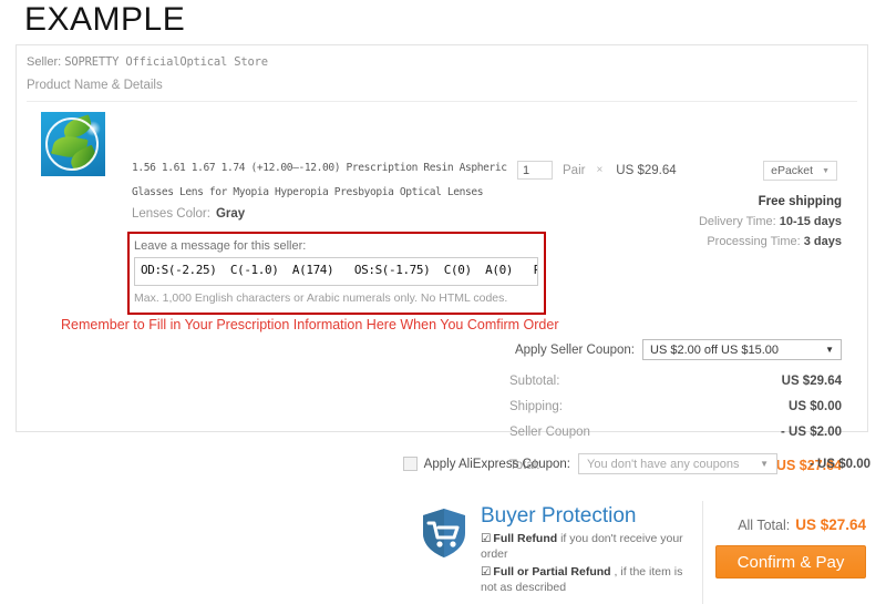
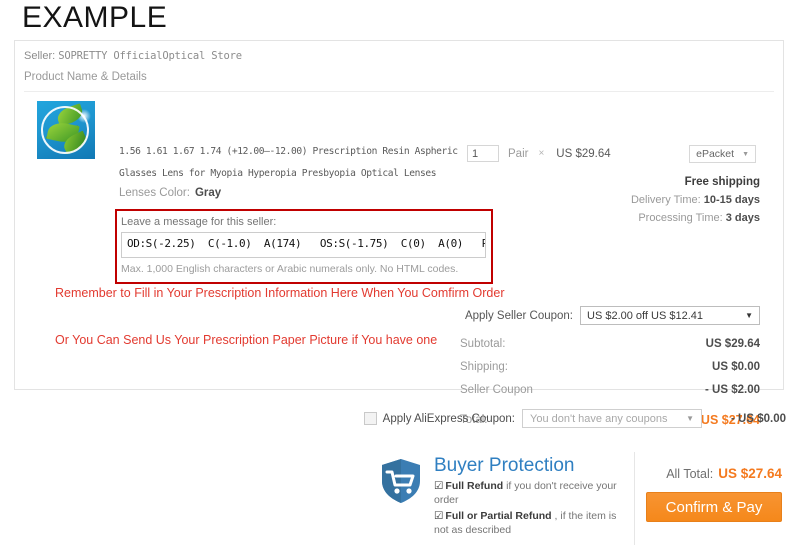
  EXAMPLE
  Seller: SOPRETTY OfficialOptical Store
  Product Name & Details
  1.56 1.61 1.67 1.74 (+12.00—-12.00) Prescription Resin Aspheric Glasses Lens for Myopia Hyperopia Presbyopia Optical Lenses
  Lenses Color: Gray
  1
  Pair
  ×
  US $29.64
  ePacket
  Free shipping
  Delivery Time: 10-15 days
  Processing Time: 3 days
  Leave a message for this seller:
  Max. 1,000 English characters or Arabic numerals only. No HTML codes.
  Remember to Fill in Your Prescription Information Here When You Comfirm Order
+ Or You Can Send Us Your Prescription Paper Picture if You have one
  Apply Seller Coupon:
- US $2.00 off US $15.00
+ US $2.00 off US $12.41
  ▼
  Subtotal:
  US $29.64
  Shipping:
  US $0.00
  Seller Coupon
  - US $2.00
  Total:
  US $27.64
  Apply AliExpress Coupon:
  You don't have any coupons
  ▼
  - US $0.00
  Buyer Protection
  ☑ Full Refund if you don't receive your order
  ☑ Full or Partial Refund , if the item is not as described
  All Total: US $27.64
  Confirm & Pay
